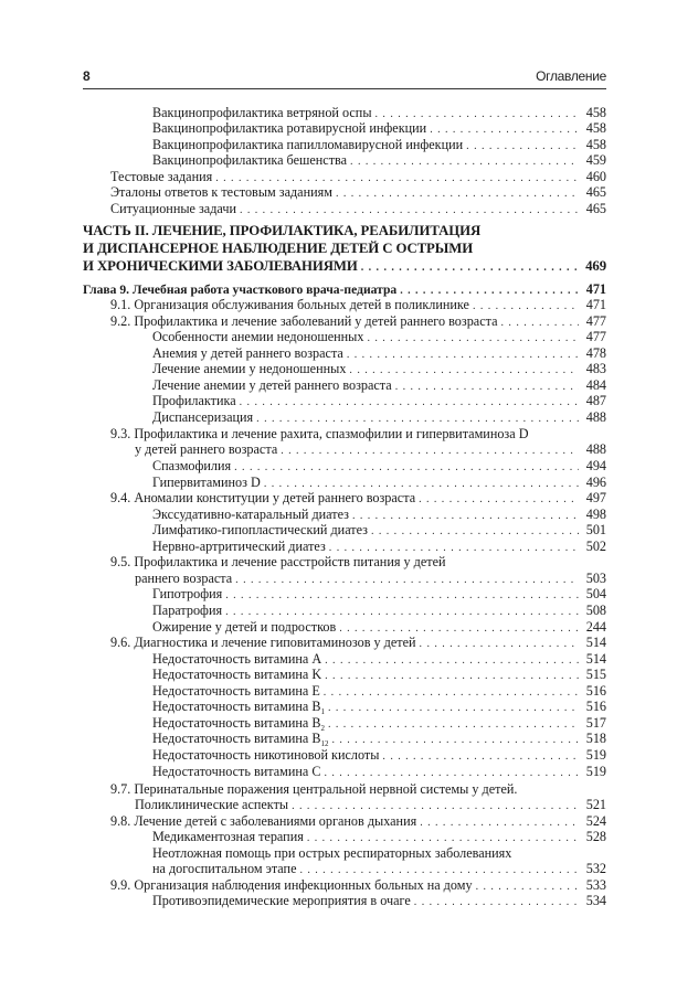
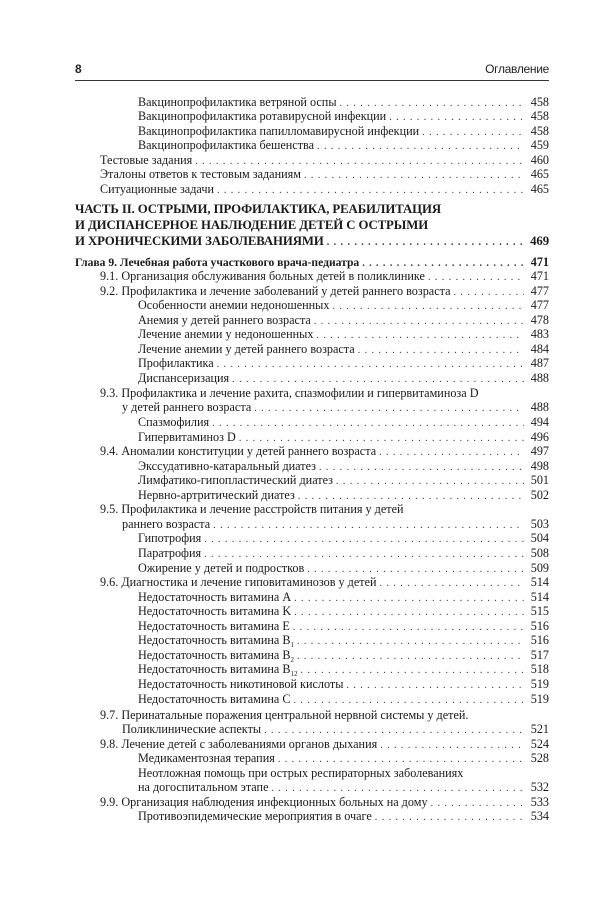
  8
  Оглавление
  Вакцинопрофилактика ветряной оспы
  458
  Вакцинопрофилактика ротавирусной инфекции
  458
  Вакцинопрофилактика папилломавирусной инфекции
  458
  Вакцинопрофилактика бешенства
  459
  Тестовые задания
  460
  Эталоны ответов к тестовым заданиям
  465
  Ситуационные задачи
  465
- ЧАСТЬ II. ЛЕЧЕНИЕ, ПРОФИЛАКТИКА, РЕАБИЛИТАЦИЯ
+ ЧАСТЬ II. ОСТРЫМИ, ПРОФИЛАКТИКА, РЕАБИЛИТАЦИЯ
  И ДИСПАНСЕРНОЕ НАБЛЮДЕНИЕ ДЕТЕЙ С ОСТРЫМИ
  И ХРОНИЧЕСКИМИ ЗАБОЛЕВАНИЯМИ
  469
  Глава 9. Лечебная работа участкового врача-педиатра
  471
  9.1. Организация обслуживания больных детей в поликлинике
  471
  9.2. Профилактика и лечение заболеваний у детей раннего возраста
  477
  Особенности анемии недоношенных
  477
  Анемия у детей раннего возраста
  478
  Лечение анемии у недоношенных
  483
  Лечение анемии у детей раннего возраста
  484
  Профилактика
  487
  Диспансеризация
  488
  9.3. Профилактика и лечение рахита, спазмофилии и гипервитаминоза D
  у детей раннего возраста
  488
  Спазмофилия
  494
  Гипервитаминоз D
  496
  9.4. Аномалии конституции у детей раннего возраста
  497
  Экссудативно-катаральный диатез
  498
  Лимфатико-гипопластический диатез
  501
  Нервно-артритический диатез
  502
  9.5. Профилактика и лечение расстройств питания у детей
  раннего возраста
  503
  Гипотрофия
  504
  Паратрофия
  508
  Ожирение у детей и подростков
- 244
+ 509
  9.6. Диагностика и лечение гиповитаминозов у детей
  514
  Недостаточность витамина А
  514
  Недостаточность витамина K
  515
  Недостаточность витамина E
  516
  Недостаточность витамина B1
  516
  Недостаточность витамина B2
  517
  Недостаточность витамина B12
  518
  Недостаточность никотиновой кислоты
  519
  Недостаточность витамина C
  519
  9.7. Перинатальные поражения центральной нервной системы у детей.
  Поликлинические аспекты
  521
  9.8. Лечение детей с заболеваниями органов дыхания
  524
  Медикаментозная терапия
  528
  Неотложная помощь при острых респираторных заболеваниях
  на догоспитальном этапе
  532
  9.9. Организация наблюдения инфекционных больных на дому
  533
  Противоэпидемические мероприятия в очаге
  534
